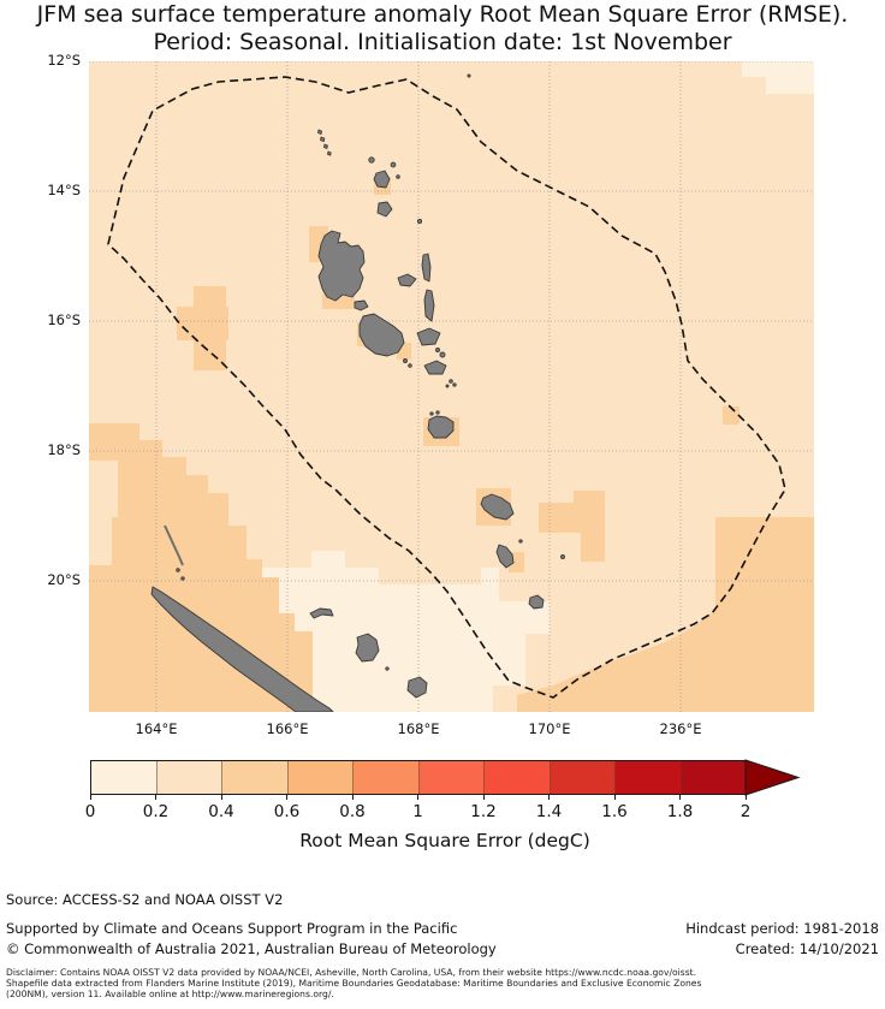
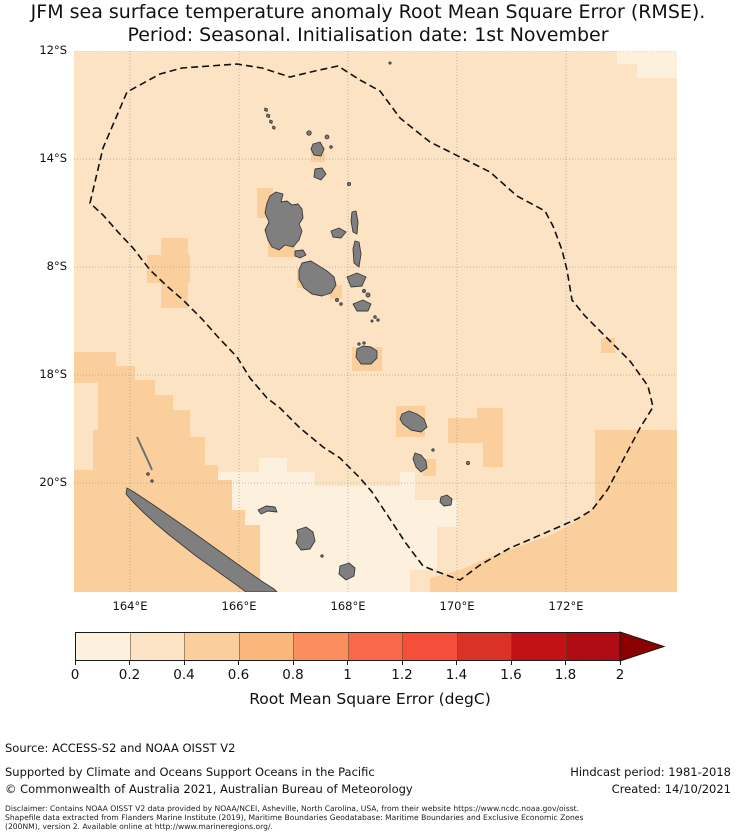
  JFM sea surface temperature anomaly Root Mean Square Error (RMSE).
  Period: Seasonal. Initialisation date: 1st November
  Root Mean Square Error (degC)
  Source: ACCESS-S2 and NOAA OISST V2
- Supported by Climate and Oceans Support Program in the Pacific
+ Supported by Climate and Oceans Support Oceans in the Pacific
  © Commonwealth of Australia 2021, Australian Bureau of Meteorology
  Hindcast period: 1981-2018
  Created: 14/10/2021
  Disclaimer: Contains NOAA OISST V2 data provided by NOAA/NCEI, Asheville, North Carolina, USA, from their website https://www.ncdc.noaa.gov/oisst.
  Shapefile data extracted from Flanders Marine Institute (2019), Maritime Boundaries Geodatabase: Maritime Boundaries and Exclusive Economic Zones
- (200NM), version 11. Available online at http://www.marineregions.org/.
+ (200NM), version 2. Available online at http://www.marineregions.org/.
  12°S
  14°S
- 16°S
+ 8°S
  18°S
  20°S
  164°E
  166°E
  168°E
  170°E
- 236°E
+ 172°E
  0
  0.2
  0.4
  0.6
  0.8
  1
  1.2
  1.4
  1.6
  1.8
  2
